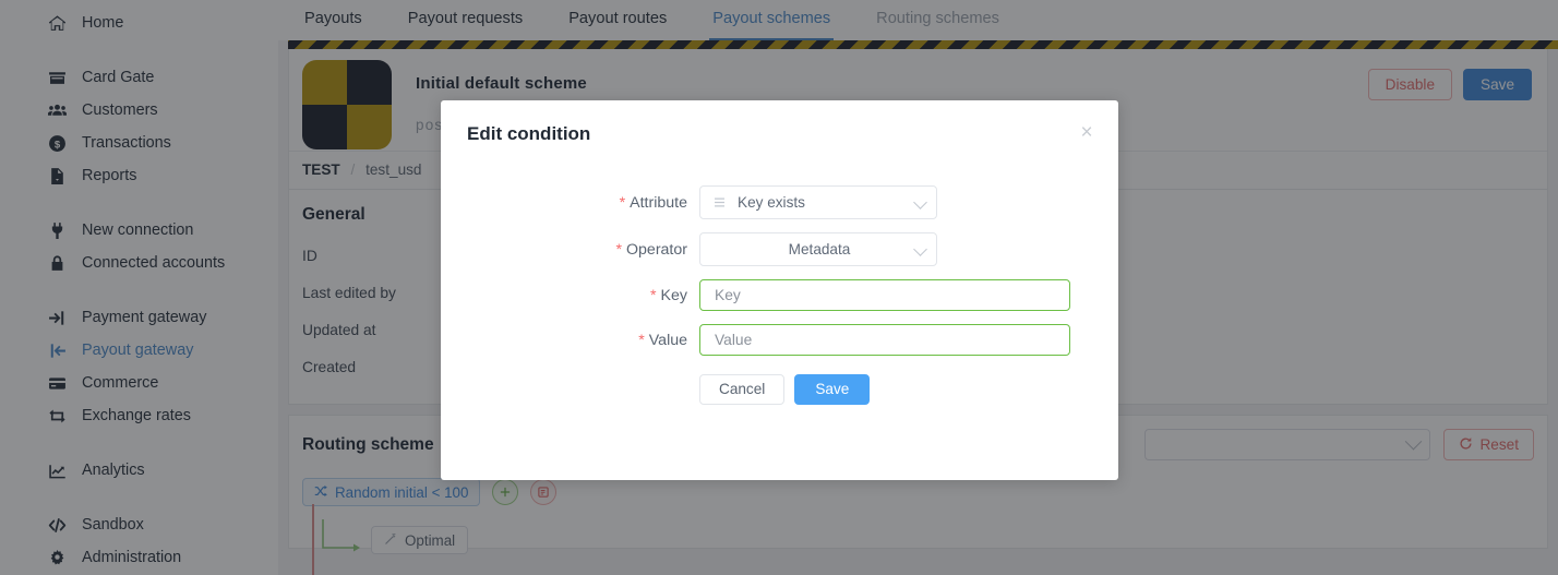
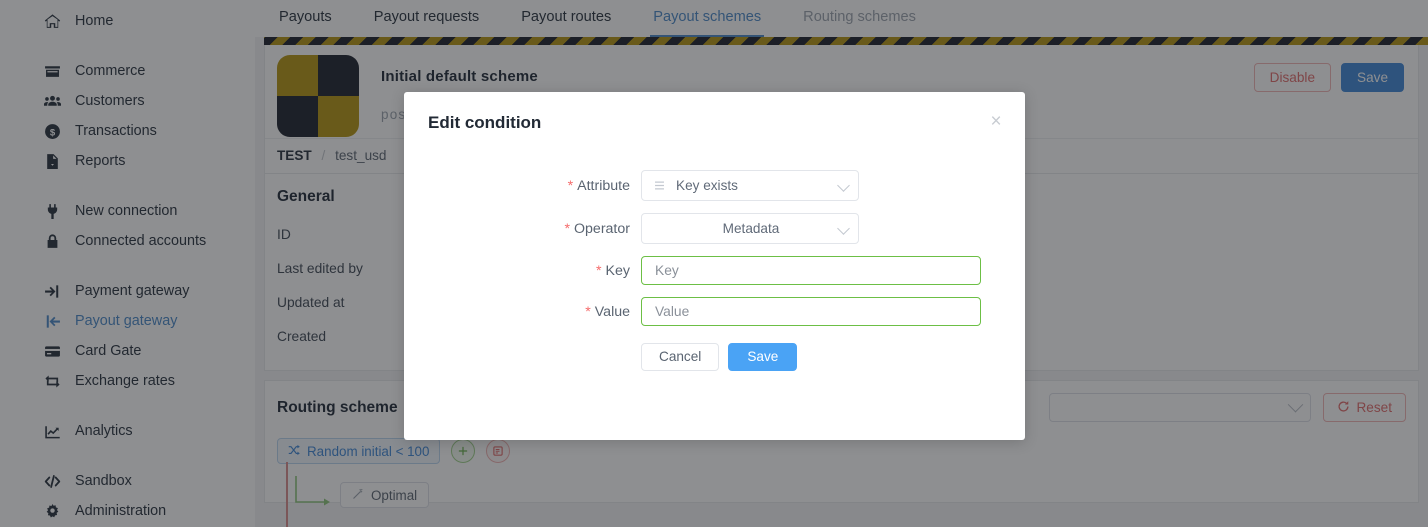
  Home
- Card Gate
+ Commerce
  Customers
  $
  Transactions
  Reports
  New connection
  Connected accounts
  Payment gateway
  Payout gateway
- Commerce
+ Card Gate
  Exchange rates
  Analytics
  Sandbox
  Administration
  Payouts
  Payout requests
  Payout routes
  Payout schemes
  Routing schemes
  Initial default scheme
  Disable
  Save
  TEST / test_usd
  General
  ID
  Last edited by
  Updated at
  Created
  Routing scheme
  Reset
  Random initial < 100
  Optimal
  Edit condition
  ×
  * Attribute
  Key exists
  * Operator
  Metadata
  * Key
  Key
  * Value
  Value
  Cancel
  Save
